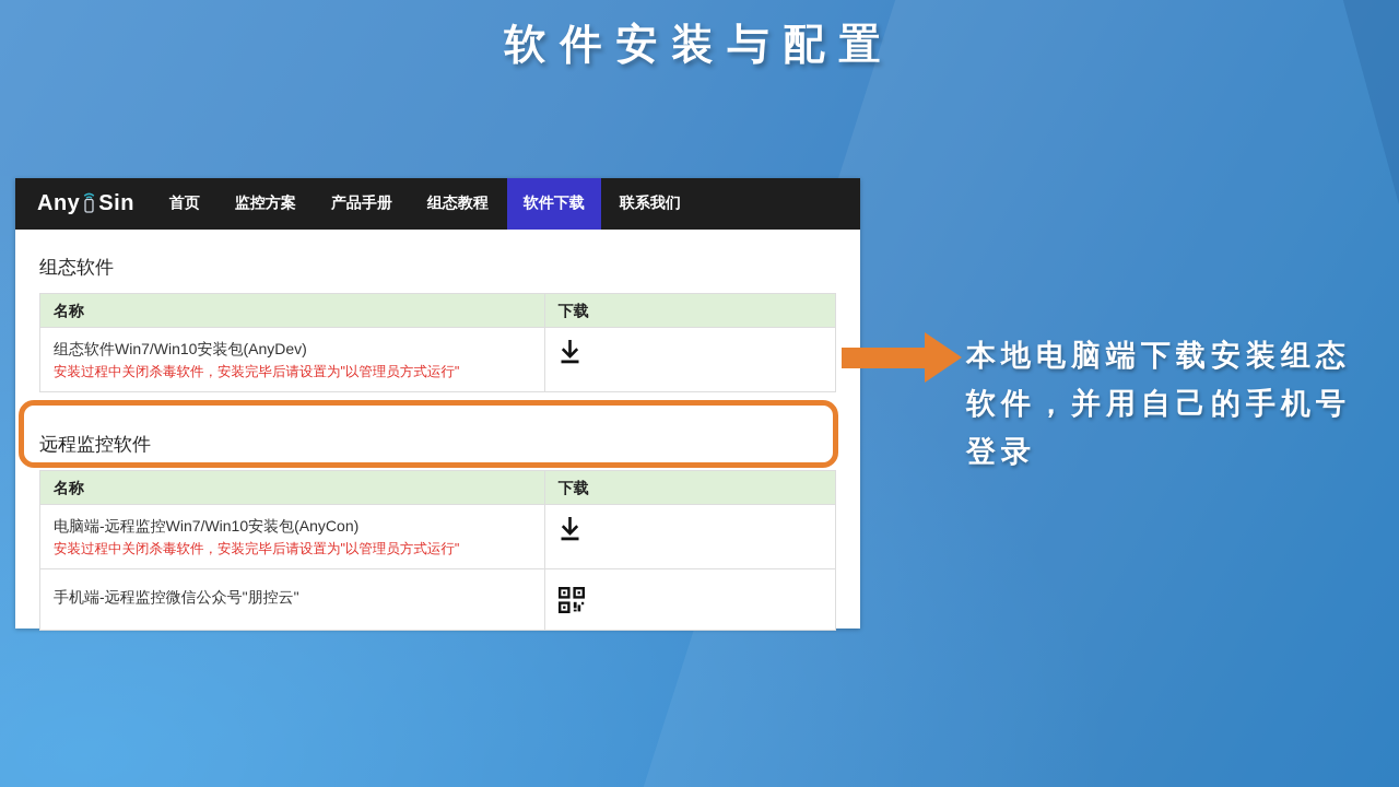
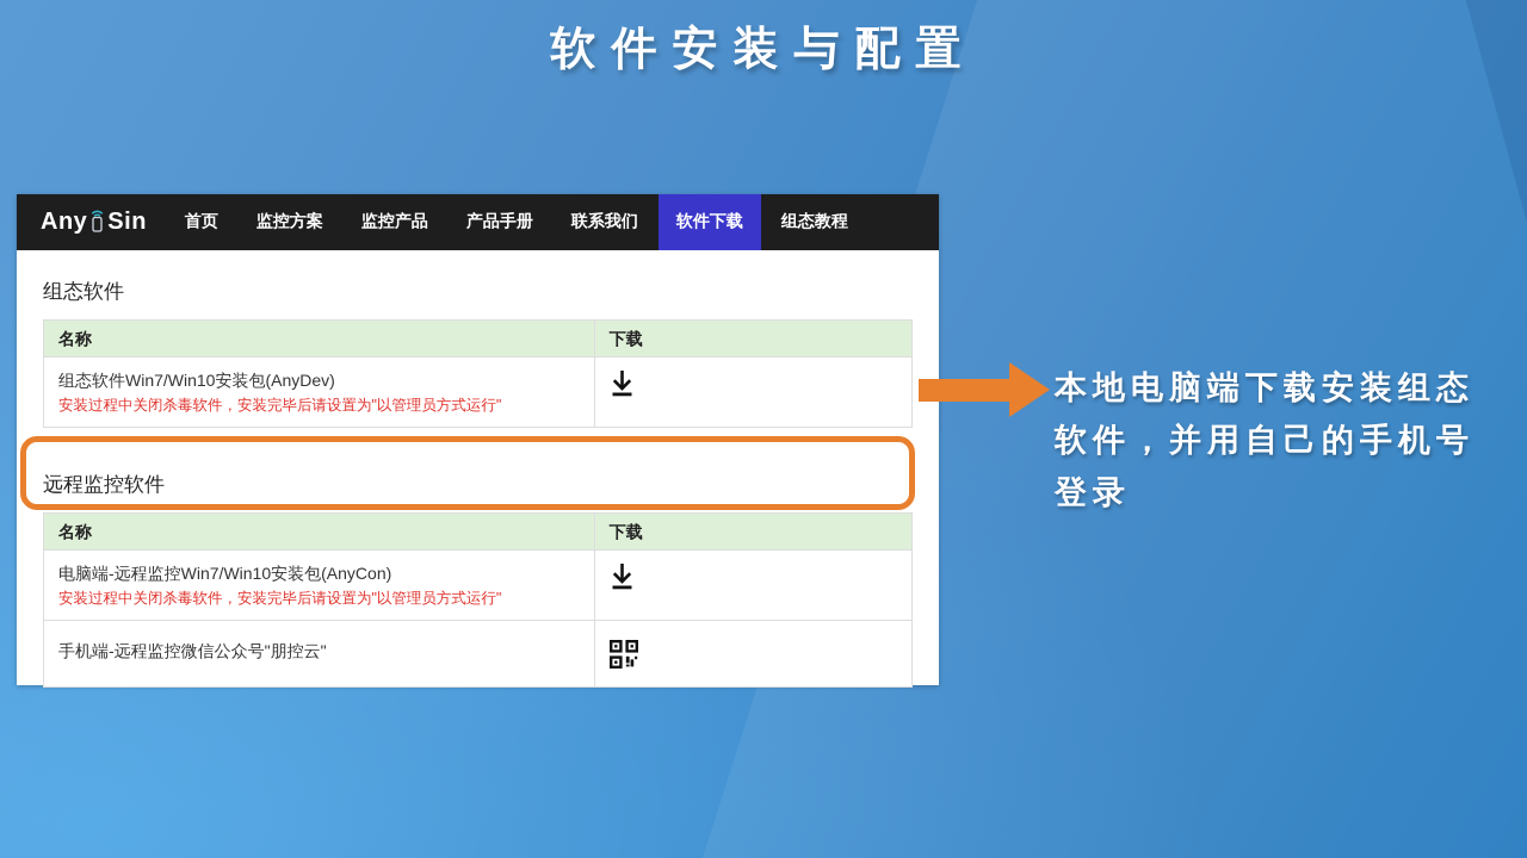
  软件安装与配置
  Any
  Sin
  首页
  监控方案
+ 监控产品
  产品手册
- 组态教程
+ 联系我们
  软件下载
- 联系我们
+ 组态教程
  组态软件
  名称	下载
  组态软件Win7/Win10安装包(AnyDev) 安装过程中关闭杀毒软件，安装完毕后请设置为"以管理员方式运行"
  远程监控软件
  名称	下载
  电脑端-远程监控Win7/Win10安装包(AnyCon) 安装过程中关闭杀毒软件，安装完毕后请设置为"以管理员方式运行"
  手机端-远程监控微信公众号"朋控云"
  本地电脑端下载安装组态
  软件，并用自己的手机号
  登录
